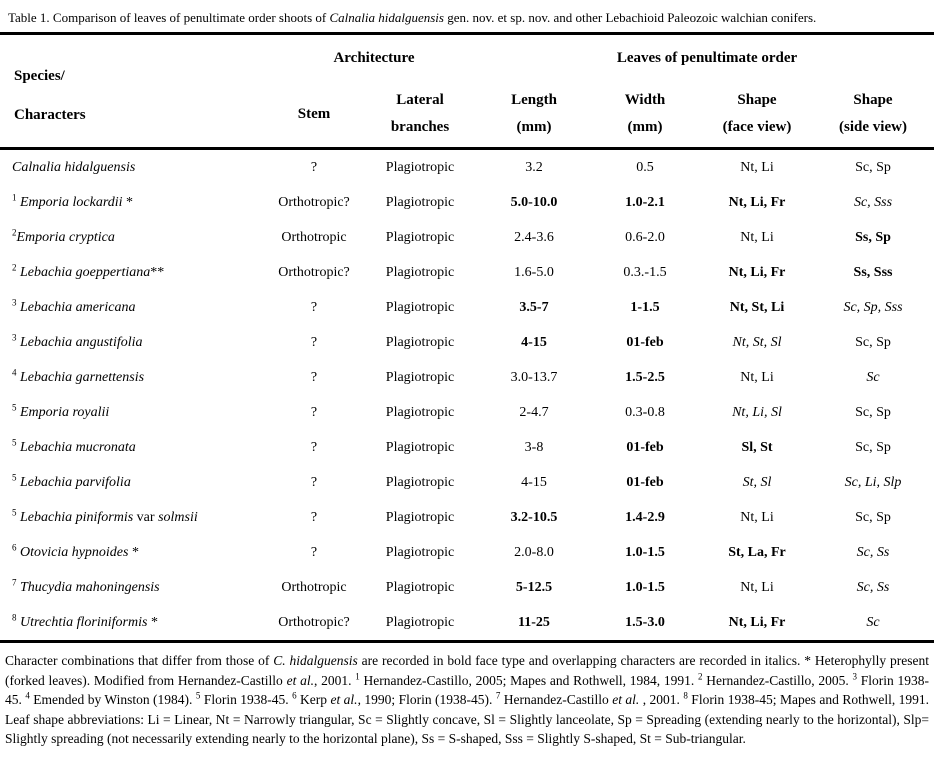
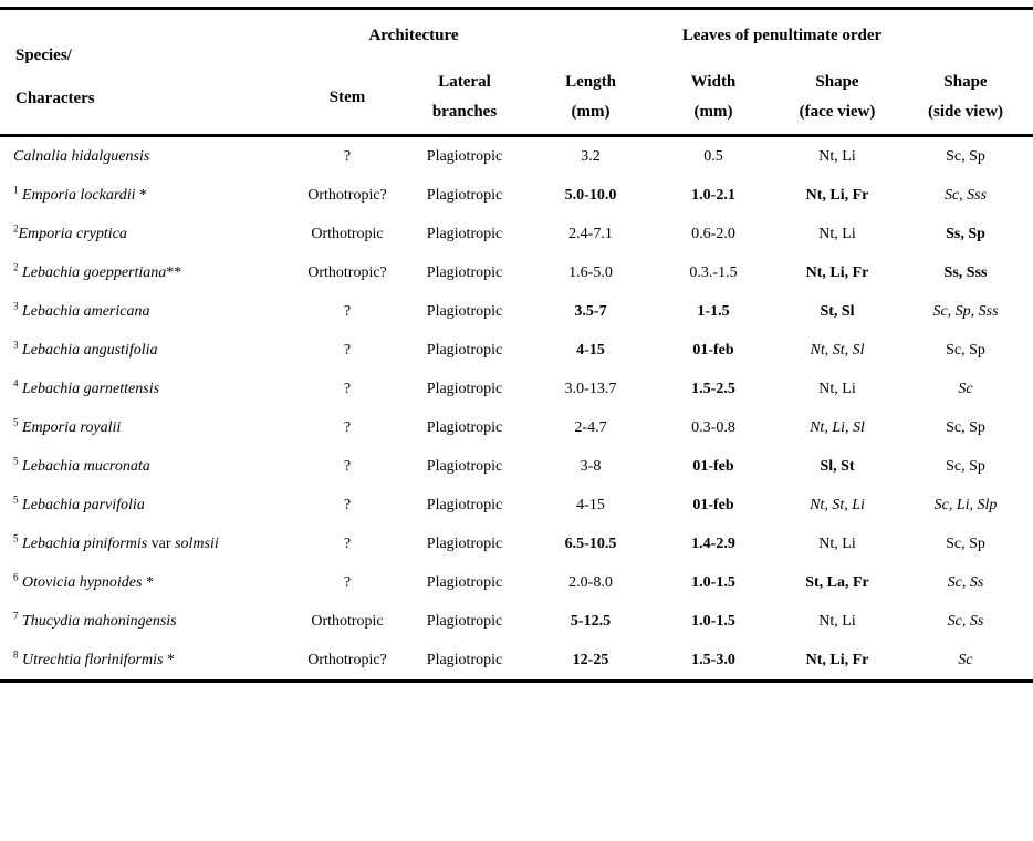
- Table 1. Comparison of leaves of penultimate order shoots of Calnalia hidalguensis gen. nov. et sp. nov. and other Lebachioid Paleozoic walchian conifers.
  Species/ Characters	Architecture	Leaves of penultimate order
  Stem	Lateral branches	Length (mm)	Width (mm)	Shape (face view)	Shape (side view)
  Calnalia hidalguensis	?	Plagiotropic	3.2	0.5	Nt, Li	Sc, Sp
  1 Emporia lockardii *	Orthotropic?	Plagiotropic	5.0-10.0	1.0-2.1	Nt, Li, Fr	Sc, Sss
- 2Emporia cryptica	Orthotropic	Plagiotropic	2.4-3.6	0.6-2.0	Nt, Li	Ss, Sp
+ 2Emporia cryptica	Orthotropic	Plagiotropic	2.4-7.1	0.6-2.0	Nt, Li	Ss, Sp
  2 Lebachia goeppertiana**	Orthotropic?	Plagiotropic	1.6-5.0	0.3.-1.5	Nt, Li, Fr	Ss, Sss
- 3 Lebachia americana	?	Plagiotropic	3.5-7	1-1.5	Nt, St, Li	Sc, Sp, Sss
+ 3 Lebachia americana	?	Plagiotropic	3.5-7	1-1.5	St, Sl	Sc, Sp, Sss
  3 Lebachia angustifolia	?	Plagiotropic	4-15	01-feb	Nt, St, Sl	Sc, Sp
  4 Lebachia garnettensis	?	Plagiotropic	3.0-13.7	1.5-2.5	Nt, Li	Sc
  5 Emporia royalii	?	Plagiotropic	2-4.7	0.3-0.8	Nt, Li, Sl	Sc, Sp
  5 Lebachia mucronata	?	Plagiotropic	3-8	01-feb	Sl, St	Sc, Sp
- 5 Lebachia parvifolia	?	Plagiotropic	4-15	01-feb	St, Sl	Sc, Li, Slp
+ 5 Lebachia parvifolia	?	Plagiotropic	4-15	01-feb	Nt, St, Li	Sc, Li, Slp
- 5 Lebachia piniformis var solmsii	?	Plagiotropic	3.2-10.5	1.4-2.9	Nt, Li	Sc, Sp
+ 5 Lebachia piniformis var solmsii	?	Plagiotropic	6.5-10.5	1.4-2.9	Nt, Li	Sc, Sp
  6 Otovicia hypnoides *	?	Plagiotropic	2.0-8.0	1.0-1.5	St, La, Fr	Sc, Ss
  7 Thucydia mahoningensis	Orthotropic	Plagiotropic	5-12.5	1.0-1.5	Nt, Li	Sc, Ss
- 8 Utrechtia floriniformis *	Orthotropic?	Plagiotropic	11-25	1.5-3.0	Nt, Li, Fr	Sc
+ 8 Utrechtia floriniformis *	Orthotropic?	Plagiotropic	12-25	1.5-3.0	Nt, Li, Fr	Sc
- Character combinations that differ from those of C. hidalguensis are recorded in bold face type and overlapping characters are recorded in italics. * Heterophylly present (forked leaves). Modified from Hernandez-Castillo et al., 2001. 1 Hernandez-Castillo, 2005; Mapes and Rothwell, 1984, 1991. 2 Hernandez-Castillo, 2005. 3 Florin 1938-45. 4 Emended by Winston (1984). 5 Florin 1938-45. 6 Kerp et al., 1990; Florin (1938-45). 7 Hernandez-Castillo et al. , 2001. 8 Florin 1938-45; Mapes and Rothwell, 1991. Leaf shape abbreviations: Li = Linear, Nt = Narrowly triangular, Sc = Slightly concave, Sl = Slightly lanceolate, Sp = Spreading (extending nearly to the horizontal), Slp= Slightly spreading (not necessarily extending nearly to the horizontal plane), Ss = S-shaped, Sss = Slightly S-shaped, St = Sub-triangular.
